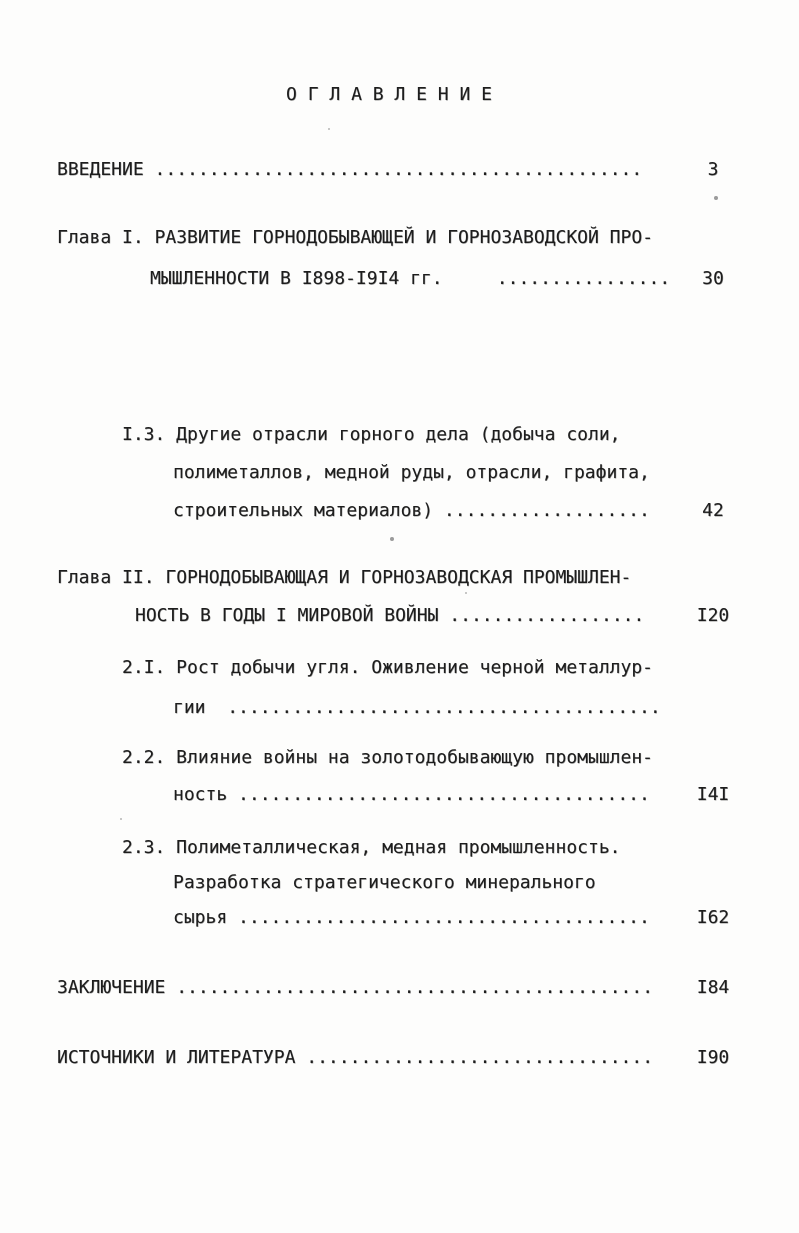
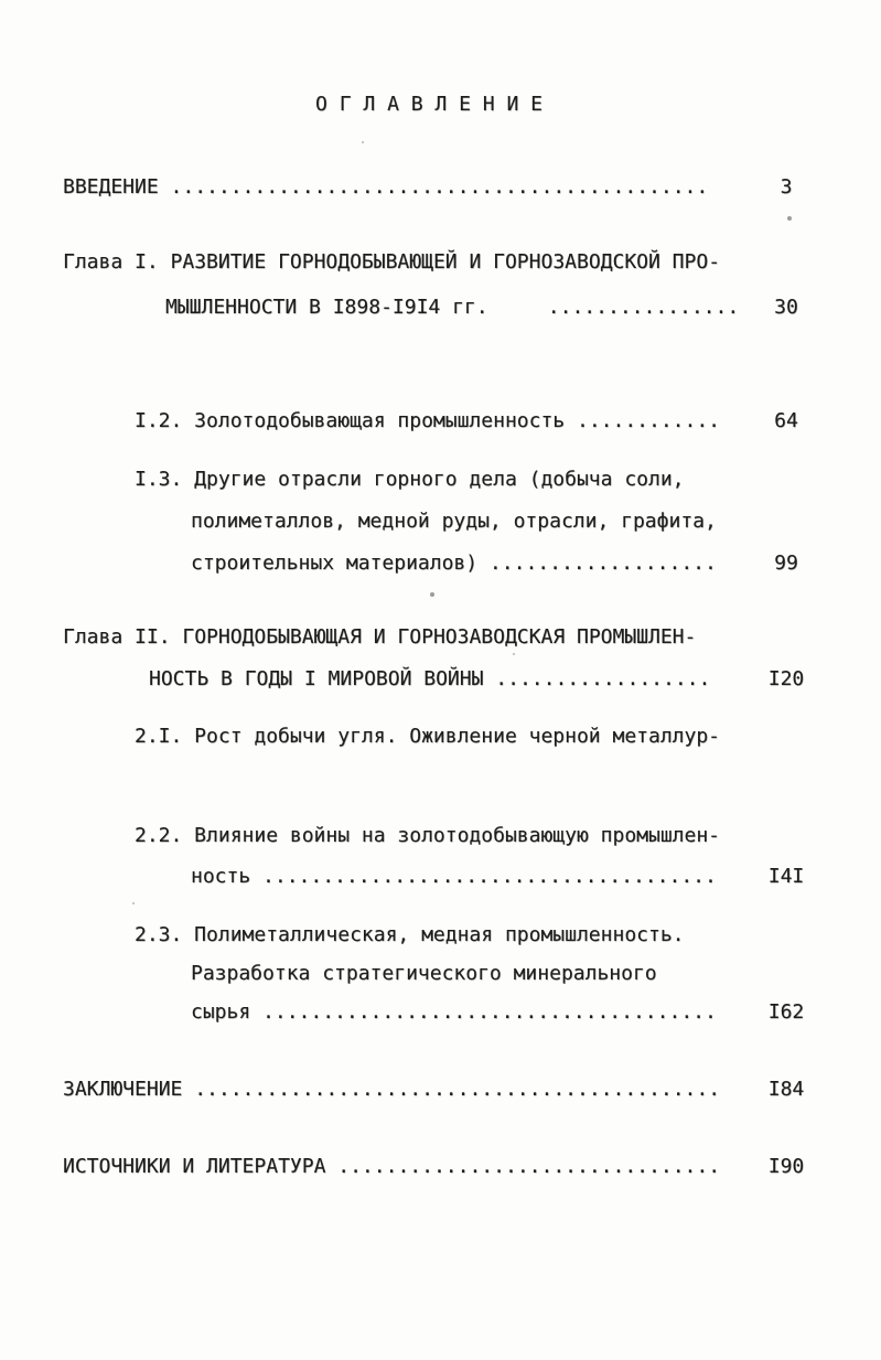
  О Г Л А В Л Е Н И Е
  ВВЕДЕНИЕ .............................................
  3
  Глава I. РАЗВИТИЕ ГОРНОДОБЫВАЮЩЕЙ И ГОРНОЗАВОДСКОЙ ПРО-
  МЫШЛЕННОСТИ В I898-I9I4 гг. ................
  30
+ I.2. Золотодобывающая промышленность ............
+ 64
  I.3. Другие отрасли горного дела (добыча соли,
  полиметаллов, медной руды, отрасли, графита,
  строительных материалов) ...................
- 42
+ 99
  Глава II. ГОРНОДОБЫВАЮЩАЯ И ГОРНОЗАВОДСКАЯ ПРОМЫШЛЕН-
  НОСТЬ В ГОДЫ I МИРОВОЙ ВОЙНЫ ..................
  I20
  2.I. Рост добычи угля. Оживление черной металлур-
- гии ........................................
  2.2. Влияние войны на золотодобывающую промышлен-
  ность ......................................
  I4I
  2.3. Полиметаллическая, медная промышленность.
  Разработка стратегического минерального
  сырья ......................................
  I62
  ЗАКЛЮЧЕНИЕ ............................................
  I84
  ИСТОЧНИКИ И ЛИТЕРАТУРА ................................
  I90
